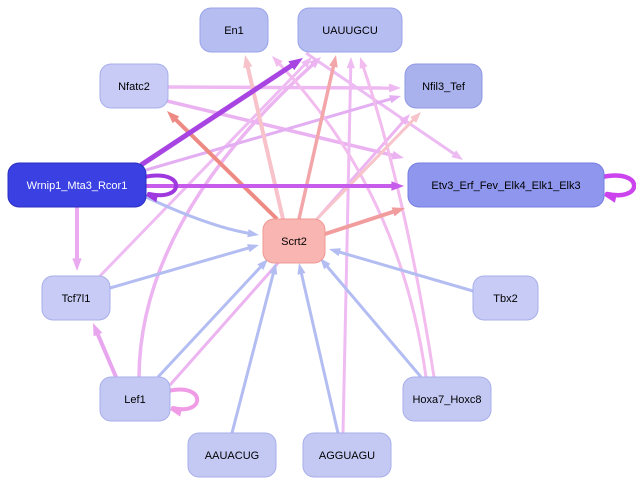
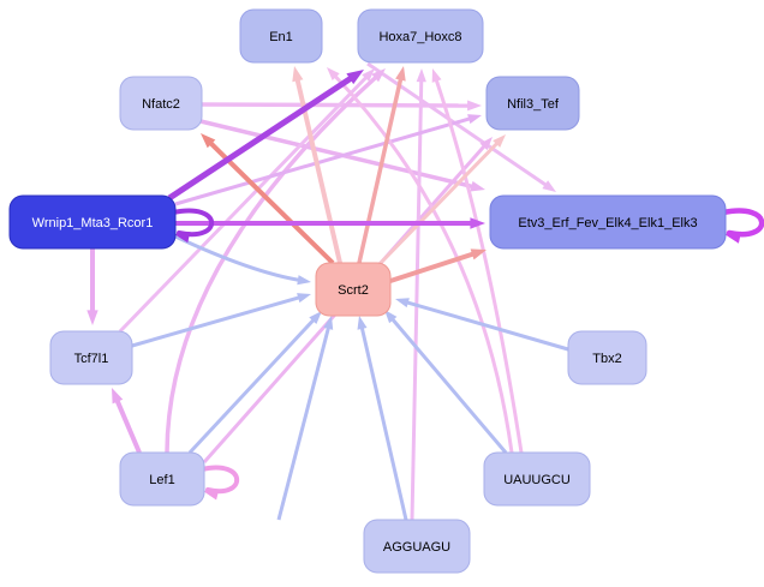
  En1
- UAUUGCU
+ Hoxa7_Hoxc8
  Nfatc2
  Nfil3_Tef
  Wrnip1_Mta3_Rcor1
  Etv3_Erf_Fev_Elk4_Elk1_Elk3
  Scrt2
  Tcf7l1
  Tbx2
  Lef1
- Hoxa7_Hoxc8
+ UAUUGCU
- AAUACUG
  AGGUAGU
